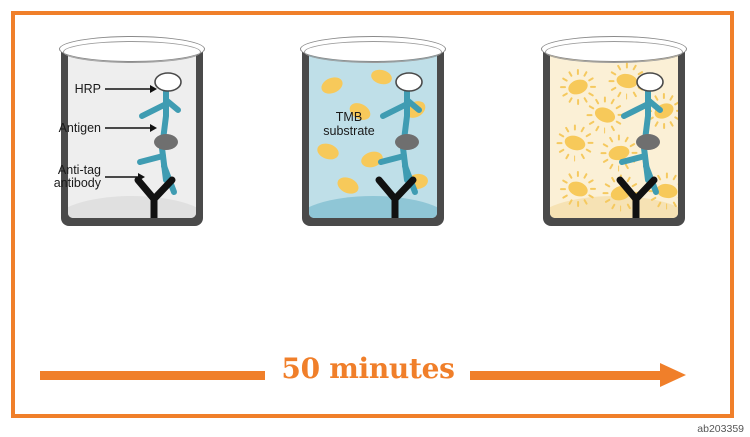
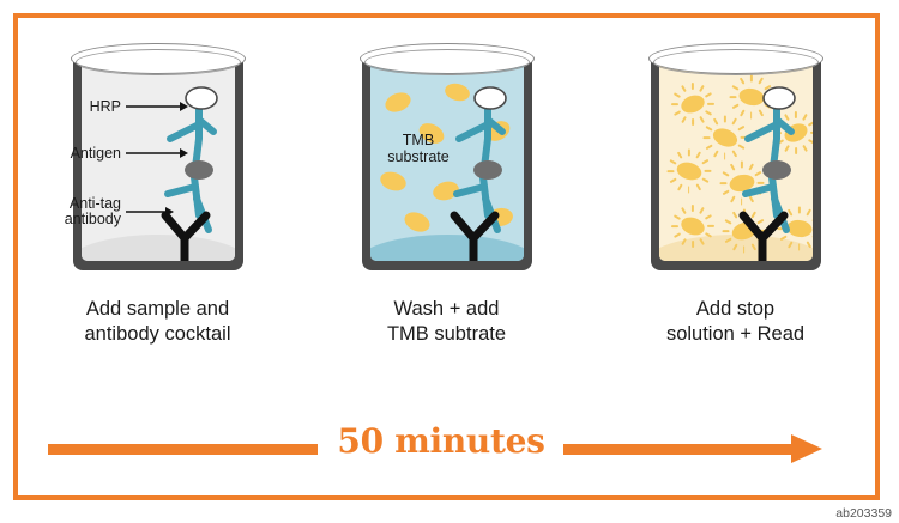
  HRP
  Antigen
  Anti-tag
  antibody
  TMB
  substrate
+ Add sample and
+ antibody cocktail
+ Wash + add
+ TMB subtrate
+ Add stop
+ solution + Read
  50 minutes
  ab203359
